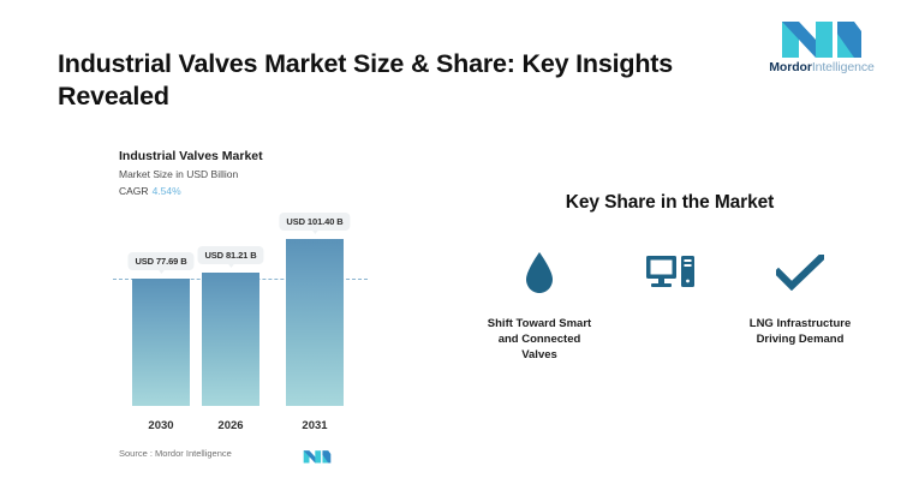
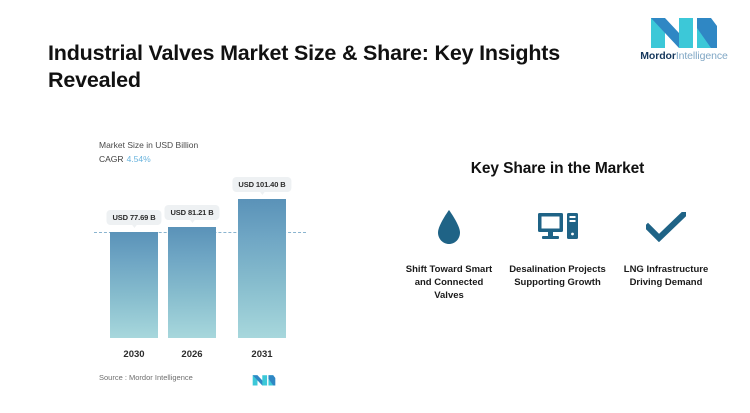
  Industrial Valves Market Size & Share: Key Insights Revealed
  MordorIntelligence
- Industrial Valves Market
  Market Size in USD Billion
  CAGR 4.54%
  USD 77.69 B
  2030
  USD 81.21 B
  2026
  USD 101.40 B
  2031
  Source : Mordor Intelligence
  Key Share in the Market
  Shift Toward Smart and Connected Valves
+ Desalination Projects Supporting Growth
  LNG Infrastructure Driving Demand
